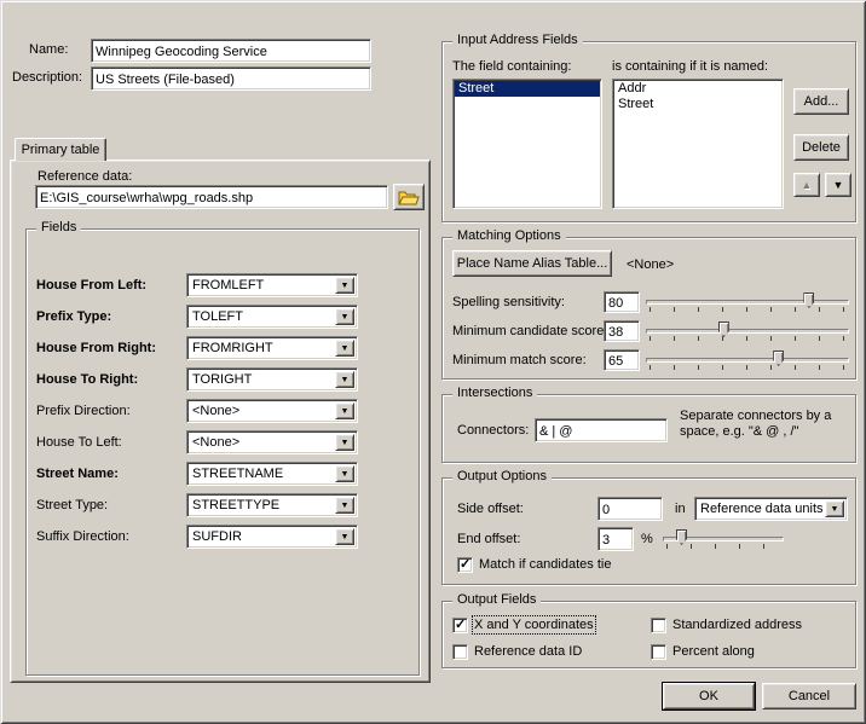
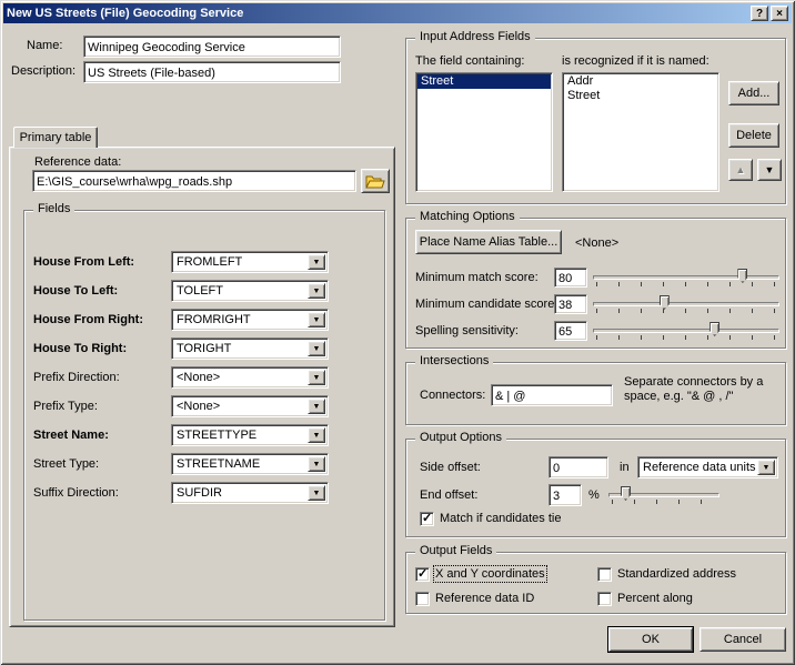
+ New US Streets (File) Geocoding Service
+ ?
+ ×
  Name:
  Winnipeg Geocoding Service
  Description:
  US Streets (File-based)
  Primary table
  Reference data:
  E:\GIS_course\wrha\wpg_roads.shp
  Fields
  House From Left:
  FROMLEFT
- Prefix Type:
+ House To Left:
  TOLEFT
  House From Right:
  FROMRIGHT
  House To Right:
  TORIGHT
  Prefix Direction:
  <None>
- House To Left:
+ Prefix Type:
  <None>
  Street Name:
- STREETNAME
+ STREETTYPE
  Street Type:
- STREETTYPE
+ STREETNAME
  Suffix Direction:
  SUFDIR
  Input Address Fields
  The field containing:
  Street
- is containing if it is named:
+ is recognized if it is named:
  Addr
  Street
  Add...
  Delete
  ▲
  ▼
  Matching Options
  Place Name Alias Table...
  <None>
- Spelling sensitivity:
+ Minimum match score:
  80
  Minimum candidate score
  38
- Minimum match score:
+ Spelling sensitivity:
  65
  Intersections
  Connectors:
  & | @
  Separate connectors by a space, e.g. "& @ , /"
  Output Options
  Side offset:
  0
  in
  Reference data units
  End offset:
  3
  %
  Match if candidates tie
  Output Fields
  X and Y coordinates
  Standardized address
  Reference data ID
  Percent along
  OK
  Cancel
